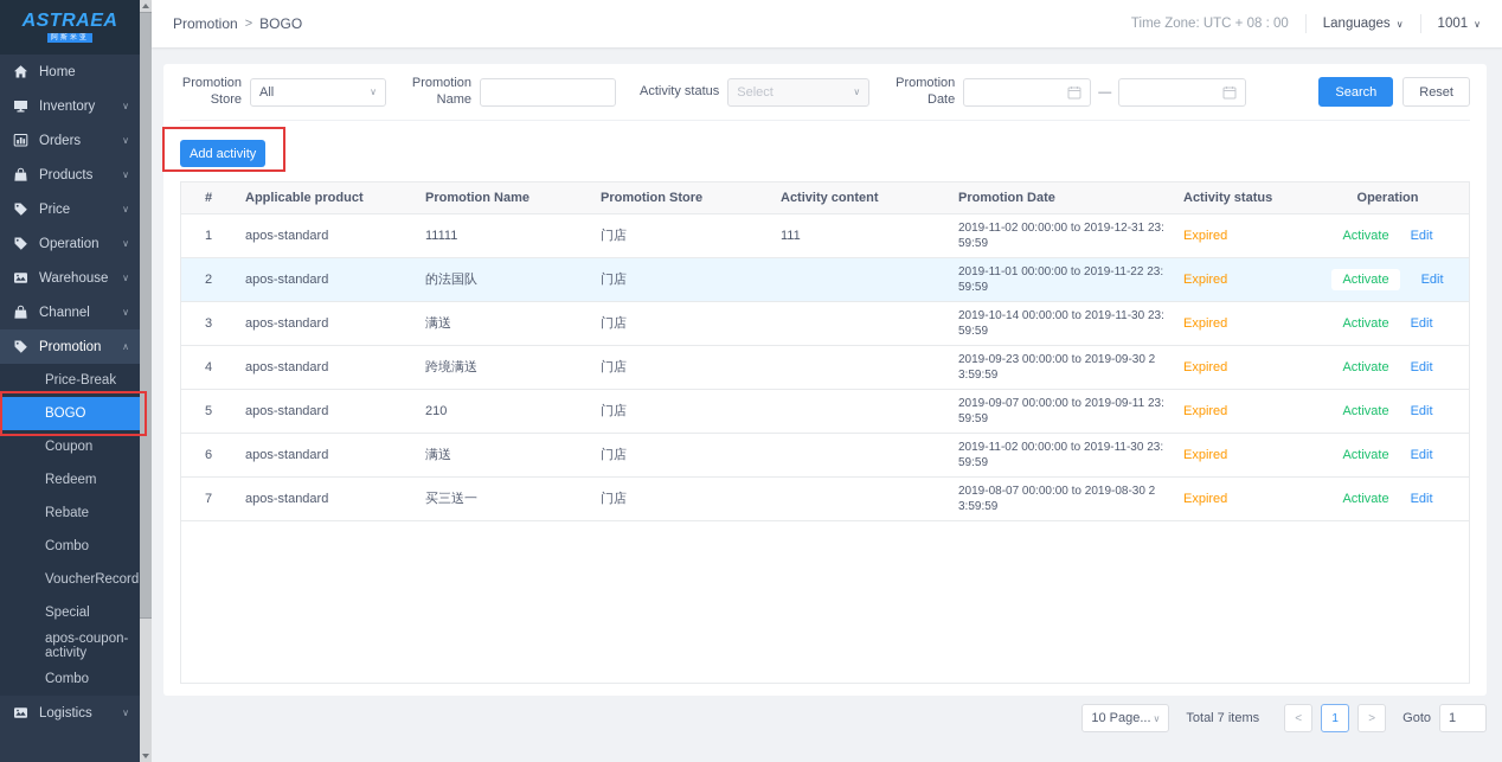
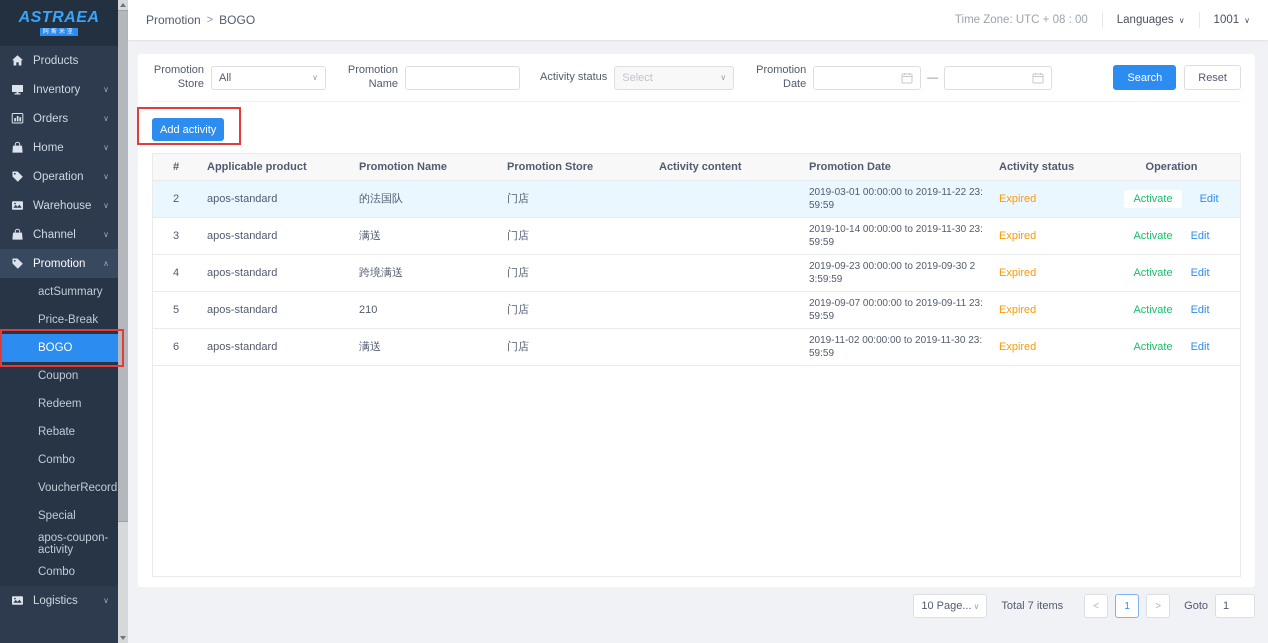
  ASTRAEA
- Home
+ Products
  Inventory
  Orders
- Products
+ Home
- Price
  Operation
  Warehouse
  Channel
  Promotion
+ actSummary
  Price-Break
  BOGO
  Coupon
  Redeem
  Rebate
  Combo
  VoucherRecord
  Special
  apos-coupon-activity
  Combo
  Logistics
  Promotion
  >
  BOGO
  Time Zone: UTC + 08 : 00
  Languages
  1001
  Promotion Store
  All
  Promotion Name
  Activity status
  Select
  Promotion Date
  —
  Search
  Reset
  Add activity
  #	Applicable product	Promotion Name	Promotion Store	Activity content	Promotion Date	Activity status	Operation
- 1	apos-standard	11111	门店	111	2019-11-02 00:00:00 to 2019-12-31 23:59:59	Expired	Activate Edit
- 2	apos-standard	的法国队	门店		2019-11-01 00:00:00 to 2019-11-22 23:59:59	Expired	Activate Edit
+ 2	apos-standard	的法国队	门店		2019-03-01 00:00:00 to 2019-11-22 23:59:59	Expired	Activate Edit
  3	apos-standard	满送	门店		2019-10-14 00:00:00 to 2019-11-30 23:59:59	Expired	Activate Edit
  4	apos-standard	跨境满送	门店		2019-09-23 00:00:00 to 2019-09-30 23:59:59	Expired	Activate Edit
  5	apos-standard	210	门店		2019-09-07 00:00:00 to 2019-09-11 23:59:59	Expired	Activate Edit
  6	apos-standard	满送	门店		2019-11-02 00:00:00 to 2019-11-30 23:59:59	Expired	Activate Edit
- 7	apos-standard	买三送一	门店		2019-08-07 00:00:00 to 2019-08-30 23:59:59	Expired	Activate Edit
  10 Page...
  Total 7 items
  <
  1
  >
  Goto
  1
